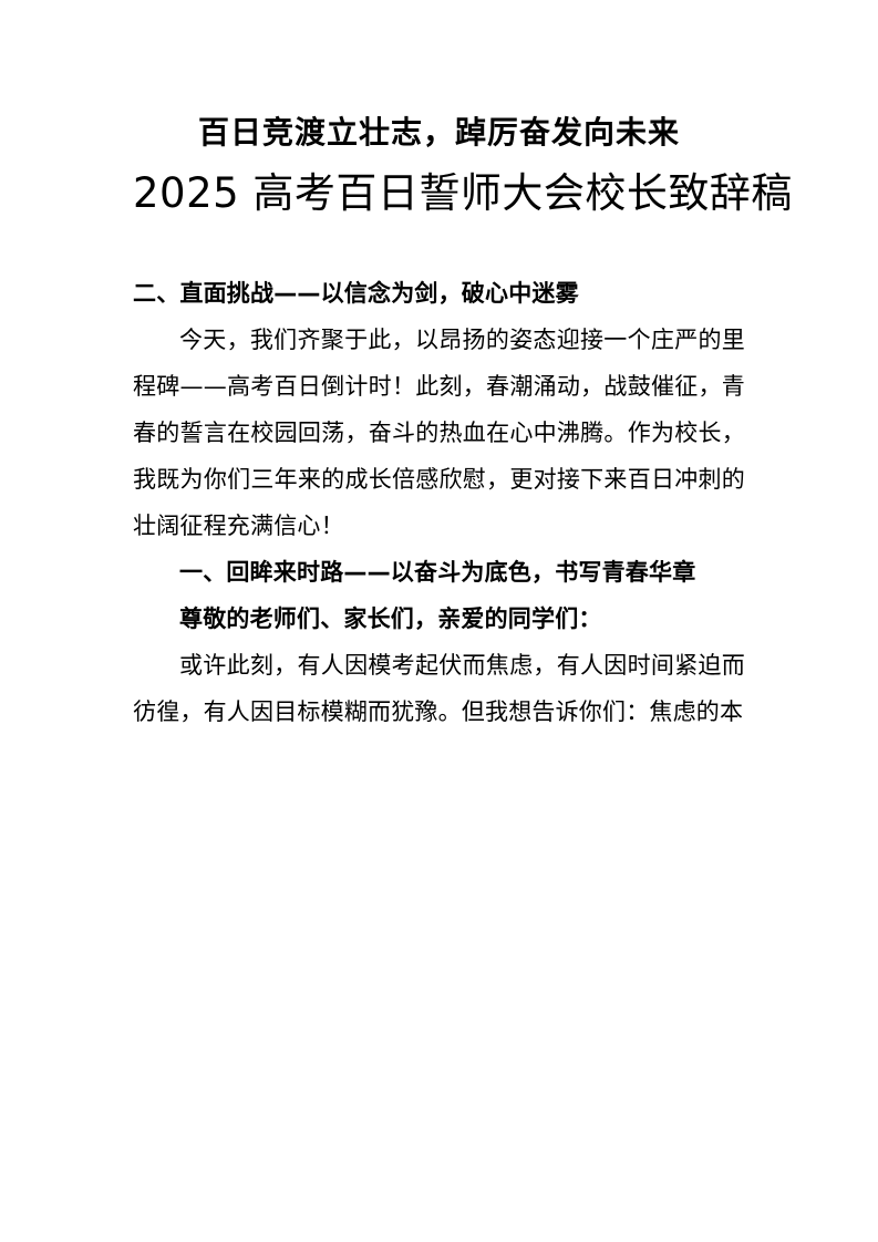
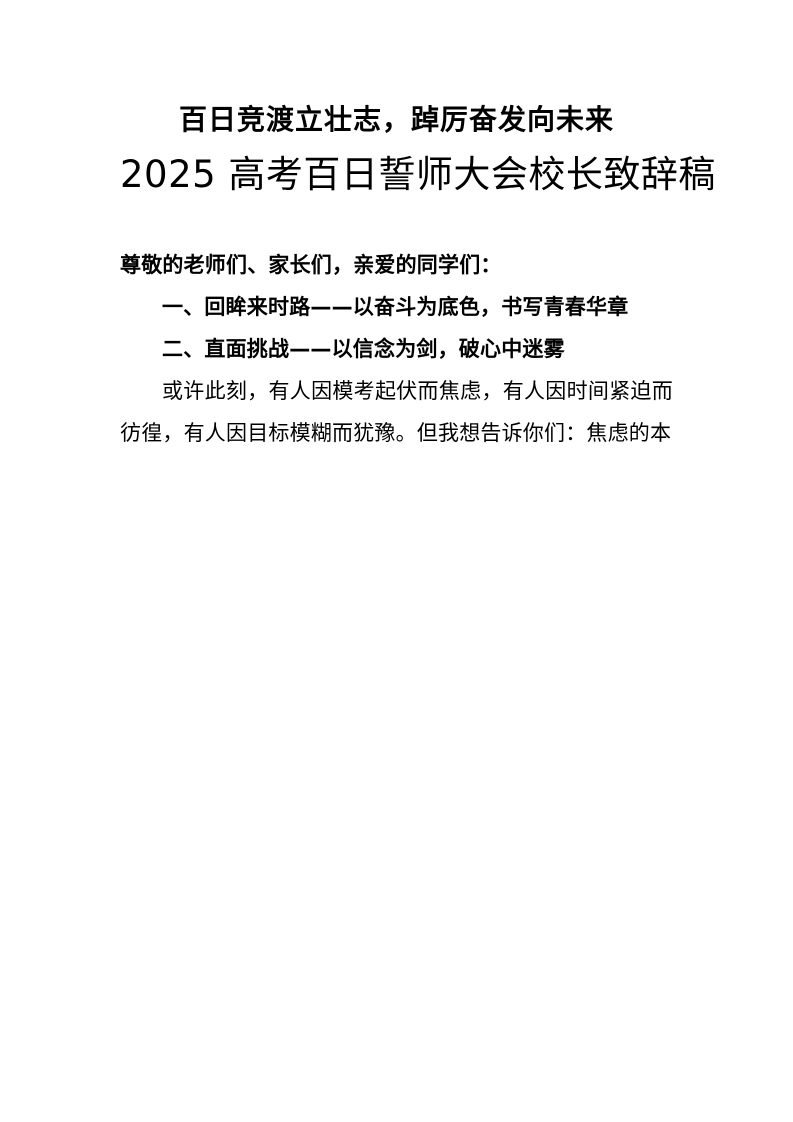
  百日竞渡立壮志，踔厉奋发向未来
  2025 高考百日誓师大会校长致辞稿
- 二、直面挑战——以信念为剑，破心中迷雾
+ 尊敬的老师们、家长们，亲爱的同学们：
- 今天，我们齐聚于此，以昂扬的姿态迎接一个庄严的里程碑——高考百日倒计时！此刻，春潮涌动，战鼓催征，青春的誓言在校园回荡，奋斗的热血在心中沸腾。作为校长，我既为你们三年来的成长倍感欣慰，更对接下来百日冲刺的壮阔征程充满信心！
  一、回眸来时路——以奋斗为底色，书写青春华章
- 尊敬的老师们、家长们，亲爱的同学们：
+ 二、直面挑战——以信念为剑，破心中迷雾
  或许此刻，有人因模考起伏而焦虑，有人因时间紧迫而彷徨，有人因目标模糊而犹豫。但我想告诉你们：焦虑的本
